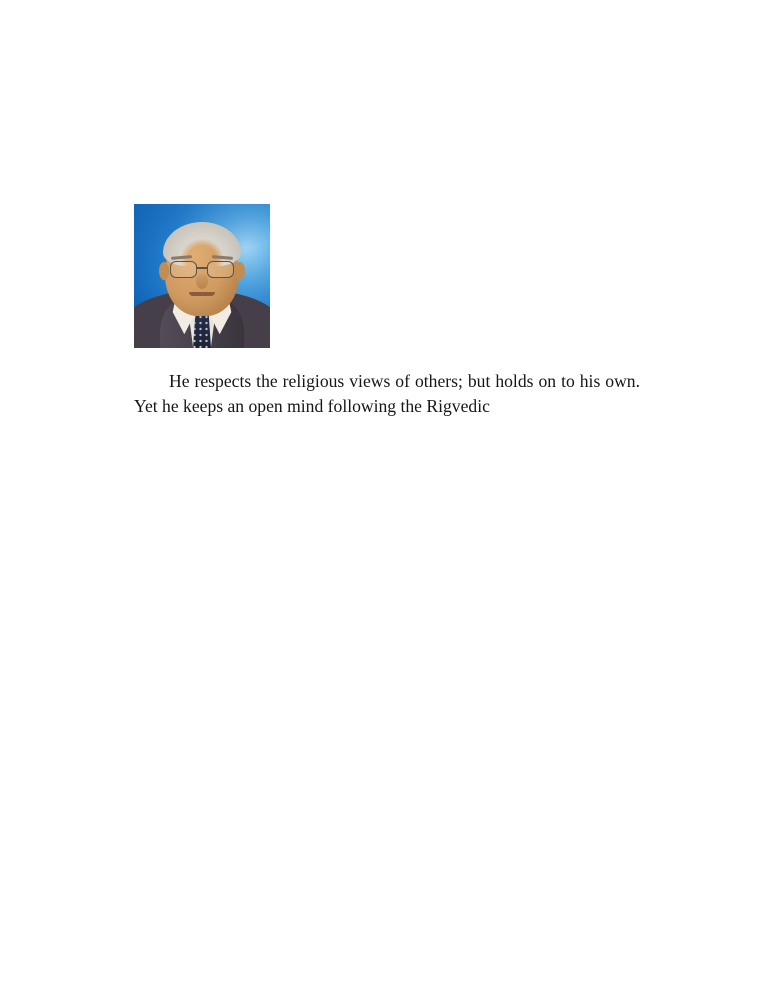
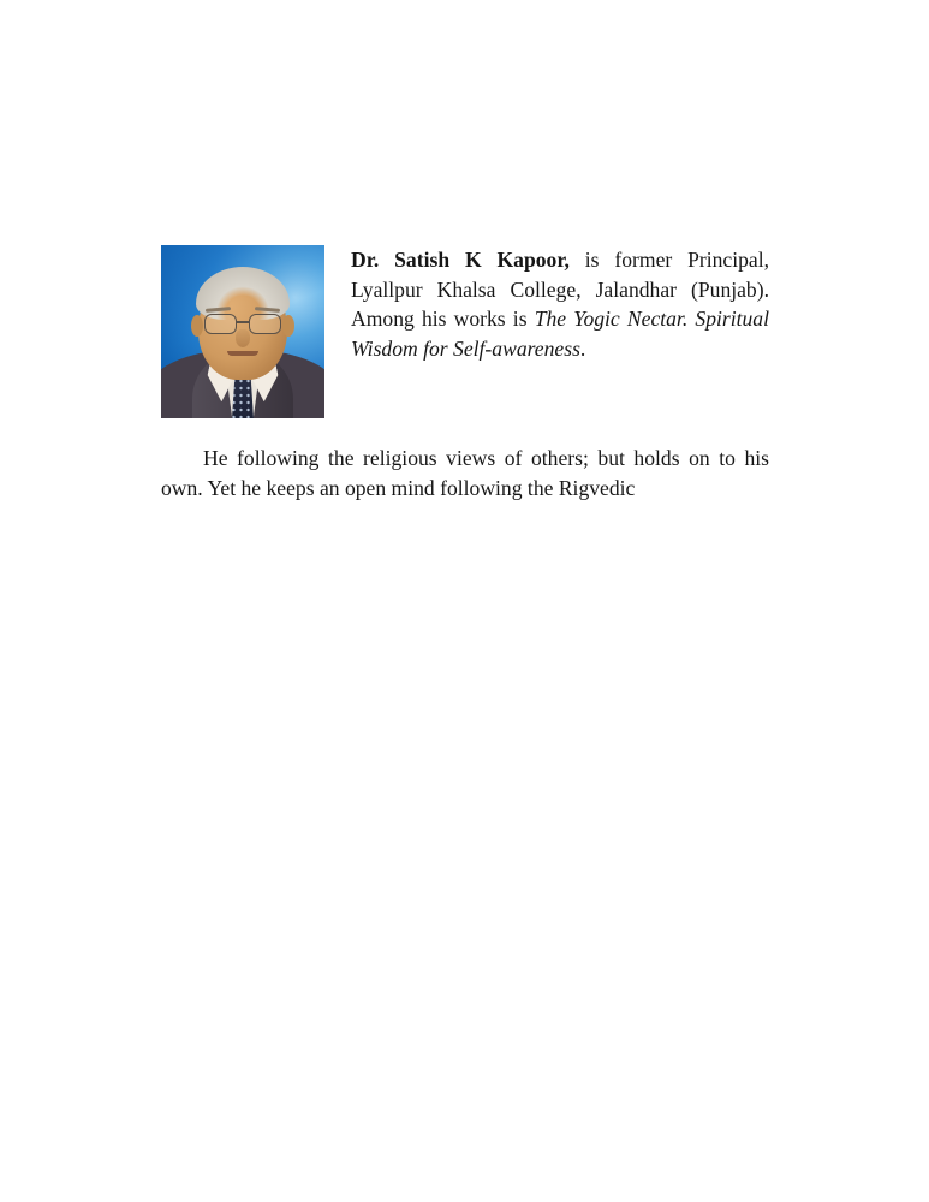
+ Dr. Satish K Kapoor, is former Principal, Lyallpur Khalsa College, Jalandhar (Punjab). Among his works is The Yogic Nectar. Spiritual Wisdom for Self-awareness.
- He respects the religious views of others; but holds on to his own. Yet he keeps an open mind following the Rigvedic
+ He following the religious views of others; but holds on to his own. Yet he keeps an open mind following the Rigvedic
